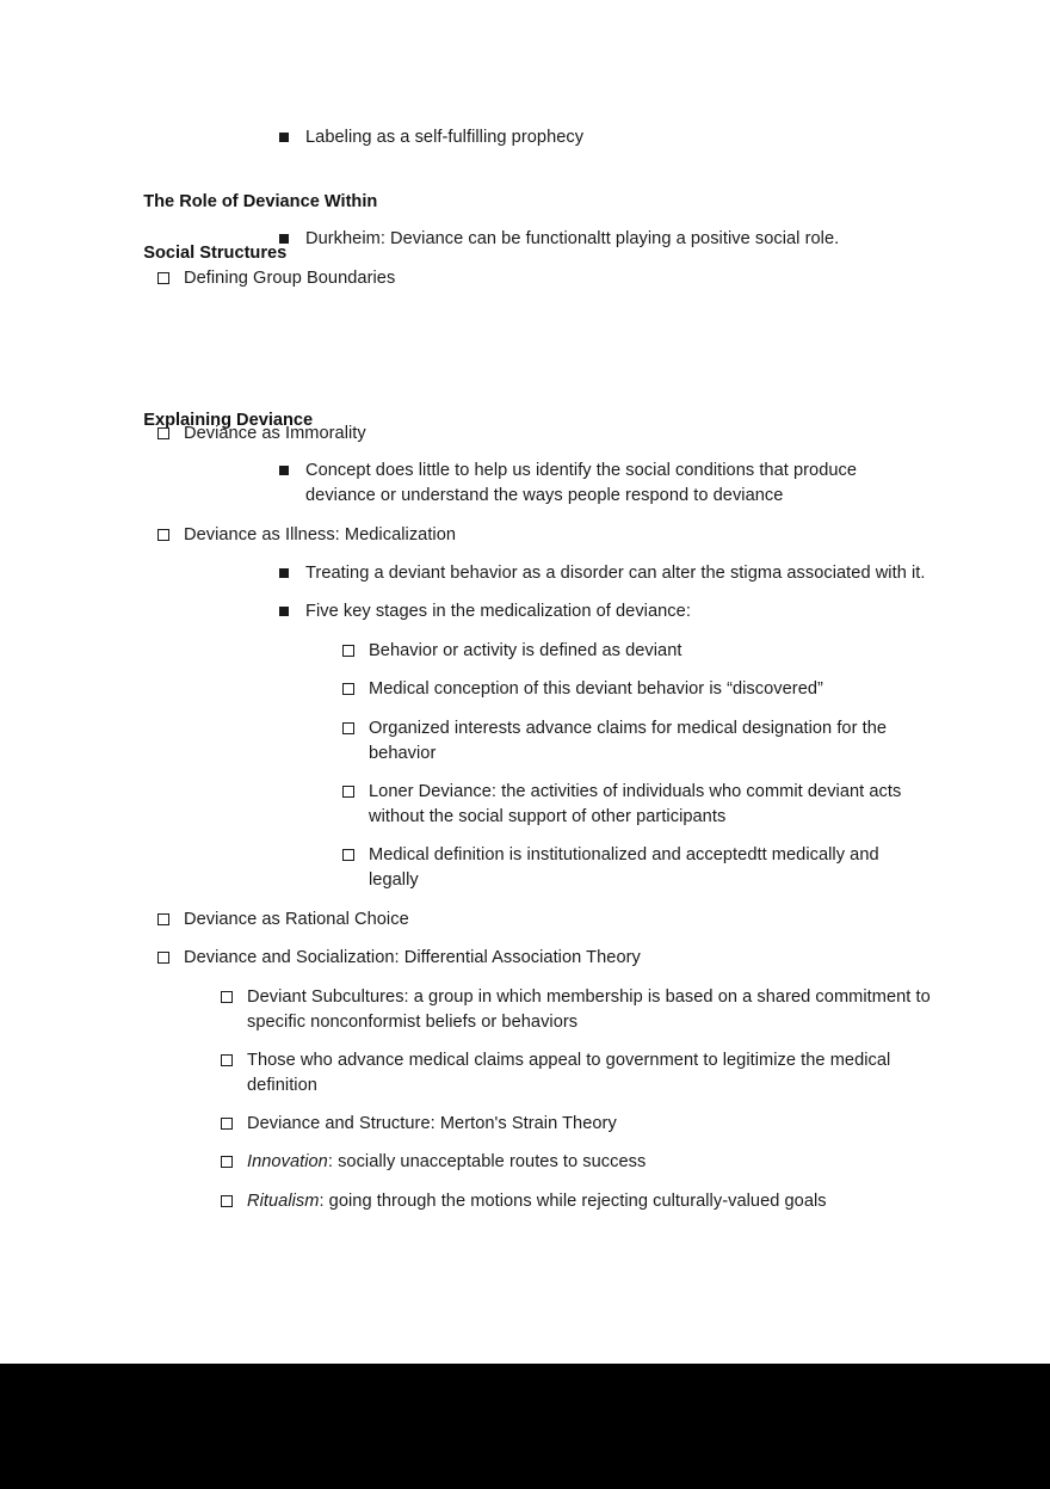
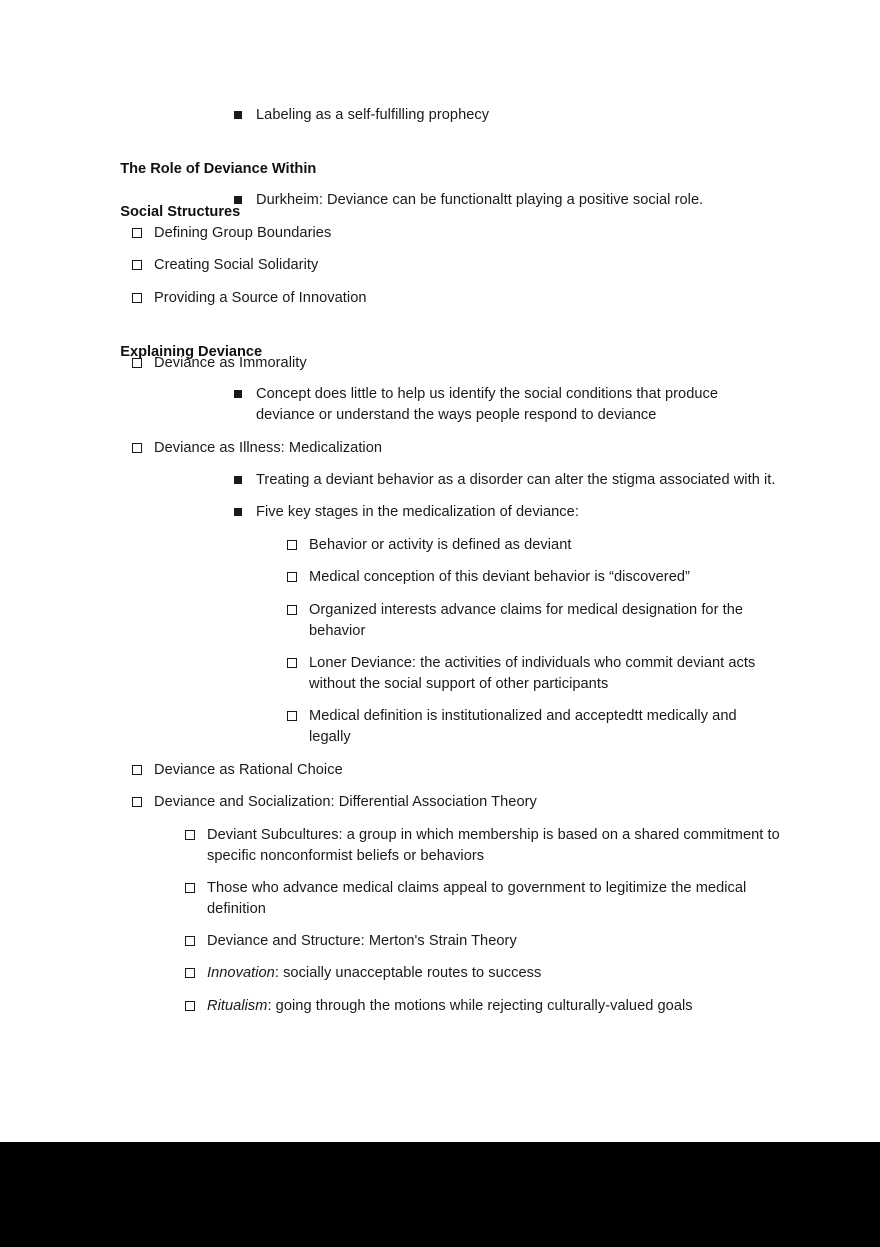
  Labeling as a self-fulfilling prophecy
  The Role of Deviance Within
  Social Structures
  Durkheim: Deviance can be functionaltt playing a positive social role.
  Defining Group Boundaries
+ Creating Social Solidarity
+ Providing a Source of Innovation
  Explaining Deviance
  Deviance as Immorality
  Concept does little to help us identify the social conditions that produce deviance or understand the ways people respond to deviance
  Deviance as Illness: Medicalization
  Treating a deviant behavior as a disorder can alter the stigma associated with it.
  Five key stages in the medicalization of deviance:
  Behavior or activity is defined as deviant
  Medical conception of this deviant behavior is “discovered”
  Organized interests advance claims for medical designation for the behavior
  Loner Deviance: the activities of individuals who commit deviant acts without the social support of other participants
  Medical definition is institutionalized and acceptedtt medically and legally
  Deviance as Rational Choice
  Deviance and Socialization: Differential Association Theory
  Deviant Subcultures: a group in which membership is based on a shared commitment to specific nonconformist beliefs or behaviors
  Those who advance medical claims appeal to government to legitimize the medical definition
  Deviance and Structure: Merton's Strain Theory
  Innovation: socially unacceptable routes to success
  Ritualism: going through the motions while rejecting culturally-valued goals
